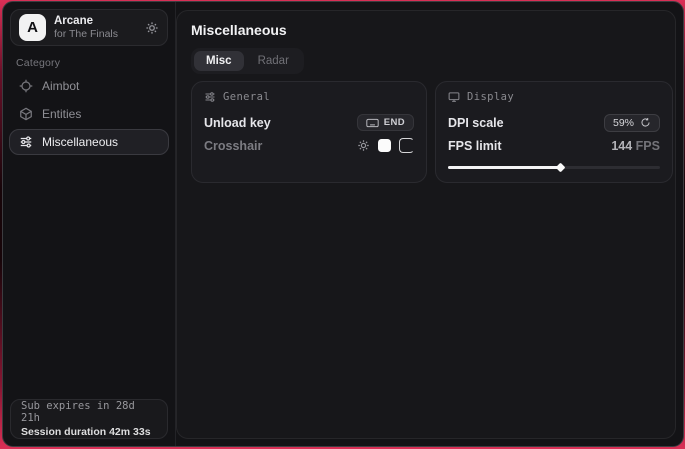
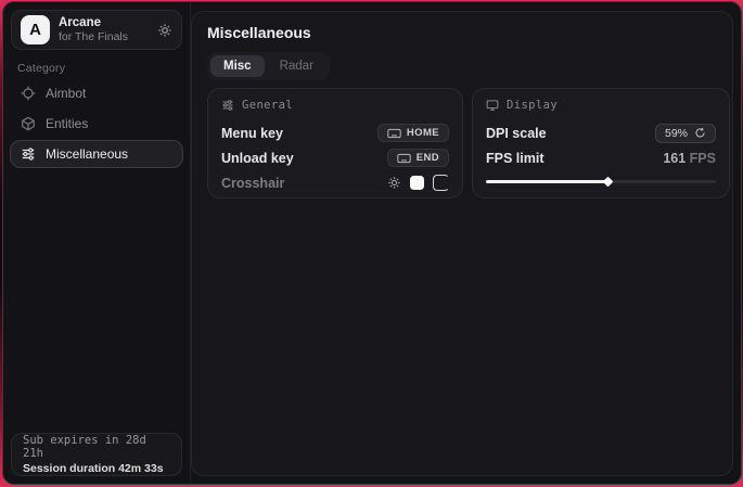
  A
  Arcane
  for The Finals
  Category
  Aimbot
  Entities
  Miscellaneous
  Sub expires in 28d 21h
  Session duration 42m 33s
  Miscellaneous
  Misc
  Radar
  General
+ Menu key
+ HOME
  Unload key
  END
  Crosshair
  Display
  DPI scale
  59%
  FPS limit
- 144 FPS
+ 161 FPS
